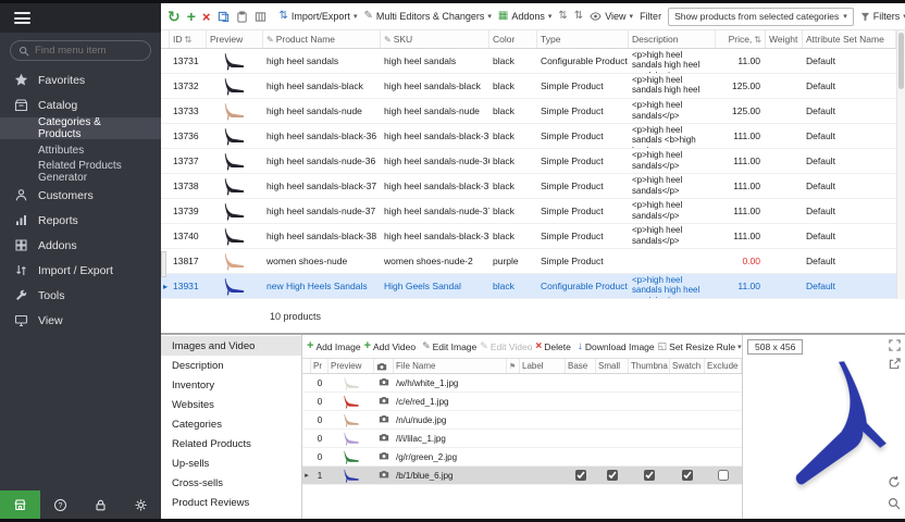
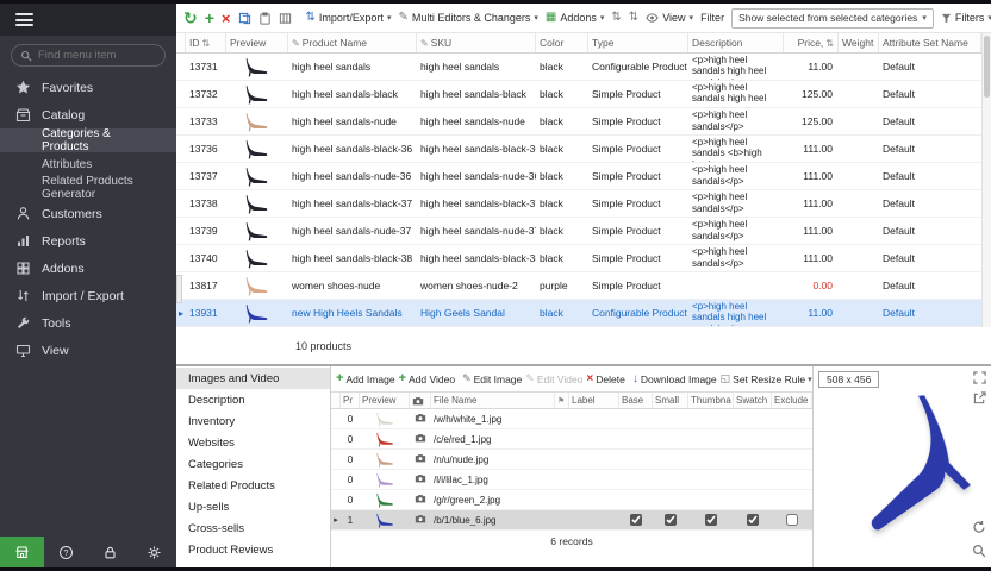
  Find menu item
  Favorites
  Catalog
  Categories & Products
  Attributes
  Related Products Generator
  Customers
  Reports
  Addons
  Import / Export
  Tools
  View
  ↻
  +
  ×
  ⇅
  Import/Export
  ✎
  Multi Editors & Changers
  ▦
  Addons
  ⇅
  ⇅
  View
  Filter
- Show products from selected categories
+ Show selected from selected categories
  Filters
  ID
  ⇅
  Preview
  ✎
  Product Name
  ✎
  SKU
  Color
  Type
  Description
  Price,
  ⇅
  Weight
  Attribute Set Name
  13731
  high heel sandals
  high heel sandals
  black
  Configurable Product
  <p>high heel sandals high heel
  11.00
  Default
  13732
  high heel sandals-black
  high heel sandals-black
  black
  Simple Product
  <p>high heel sandals high heel
  125.00
  Default
  13733
  high heel sandals-nude
  high heel sandals-nude
  black
  Simple Product
  <p>high heel sandals</p>
  125.00
  Default
  13736
  high heel sandals-black-36
  high heel sandals-black-3
  black
  Simple Product
  <p>high heel sandals <b>high
  111.00
  Default
  13737
  high heel sandals-nude-36
  high heel sandals-nude-3
  black
  Simple Product
  <p>high heel sandals</p>
  111.00
  Default
  13738
  high heel sandals-black-37
  high heel sandals-black-3
  black
  Simple Product
  <p>high heel sandals</p>
  111.00
  Default
  13739
  high heel sandals-nude-37
  high heel sandals-nude-3
  black
  Simple Product
  <p>high heel sandals</p>
  111.00
  Default
  13740
  high heel sandals-black-38
  high heel sandals-black-3
  black
  Simple Product
  <p>high heel sandals</p>
  111.00
  Default
  13817
  women shoes-nude
  women shoes-nude-2
  purple
  Simple Product
  0.00
  Default
  13931
  new High Heels Sandals
  High Geels Sandal
  black
  Configurable Product
  11.00
  Default
  10 products
  Images and Video
  Description
  Inventory
  Websites
  Categories
  Related Products
  Up-sells
  Cross-sells
  Product Reviews
  +
  Add Image
  +
  Add Video
  ✎
  Edit Image
  ✎
  Edit Video
  ×
  Delete
  ↓
  Download Image
  ◱
  Set Resize Rule
  Pr
  Preview
  File Name
  Label
  Base
  Small
  Thumbna
  Swatch
  Exclude
  0
  /w/h/white_1.jpg
  0
  /c/e/red_1.jpg
  0
  /n/u/nude.jpg
  0
  /l/i/lilac_1.jpg
  0
  /g/r/green_2.jpg
  1
  /b/1/blue_6.jpg
+ 6 records
  508 x 456
